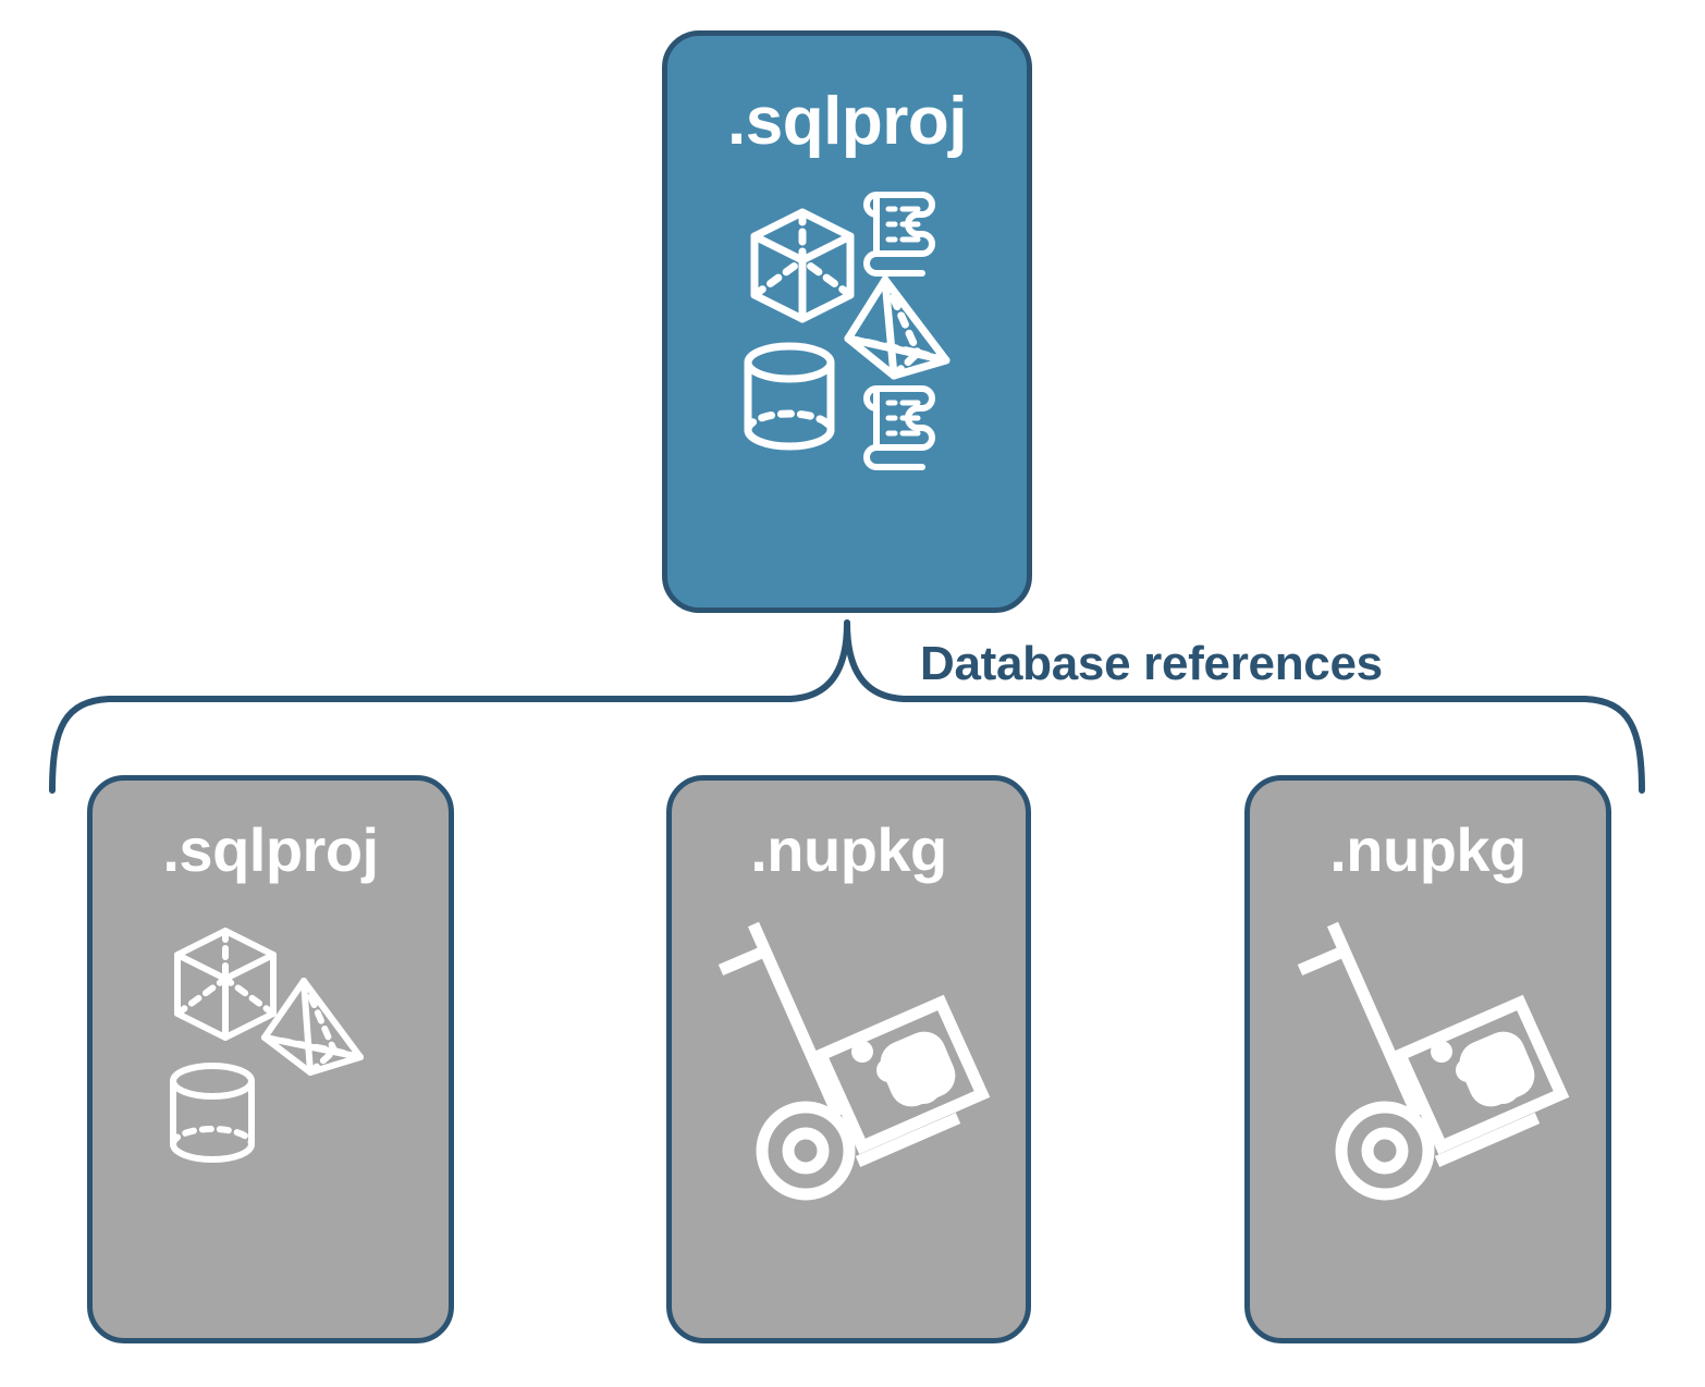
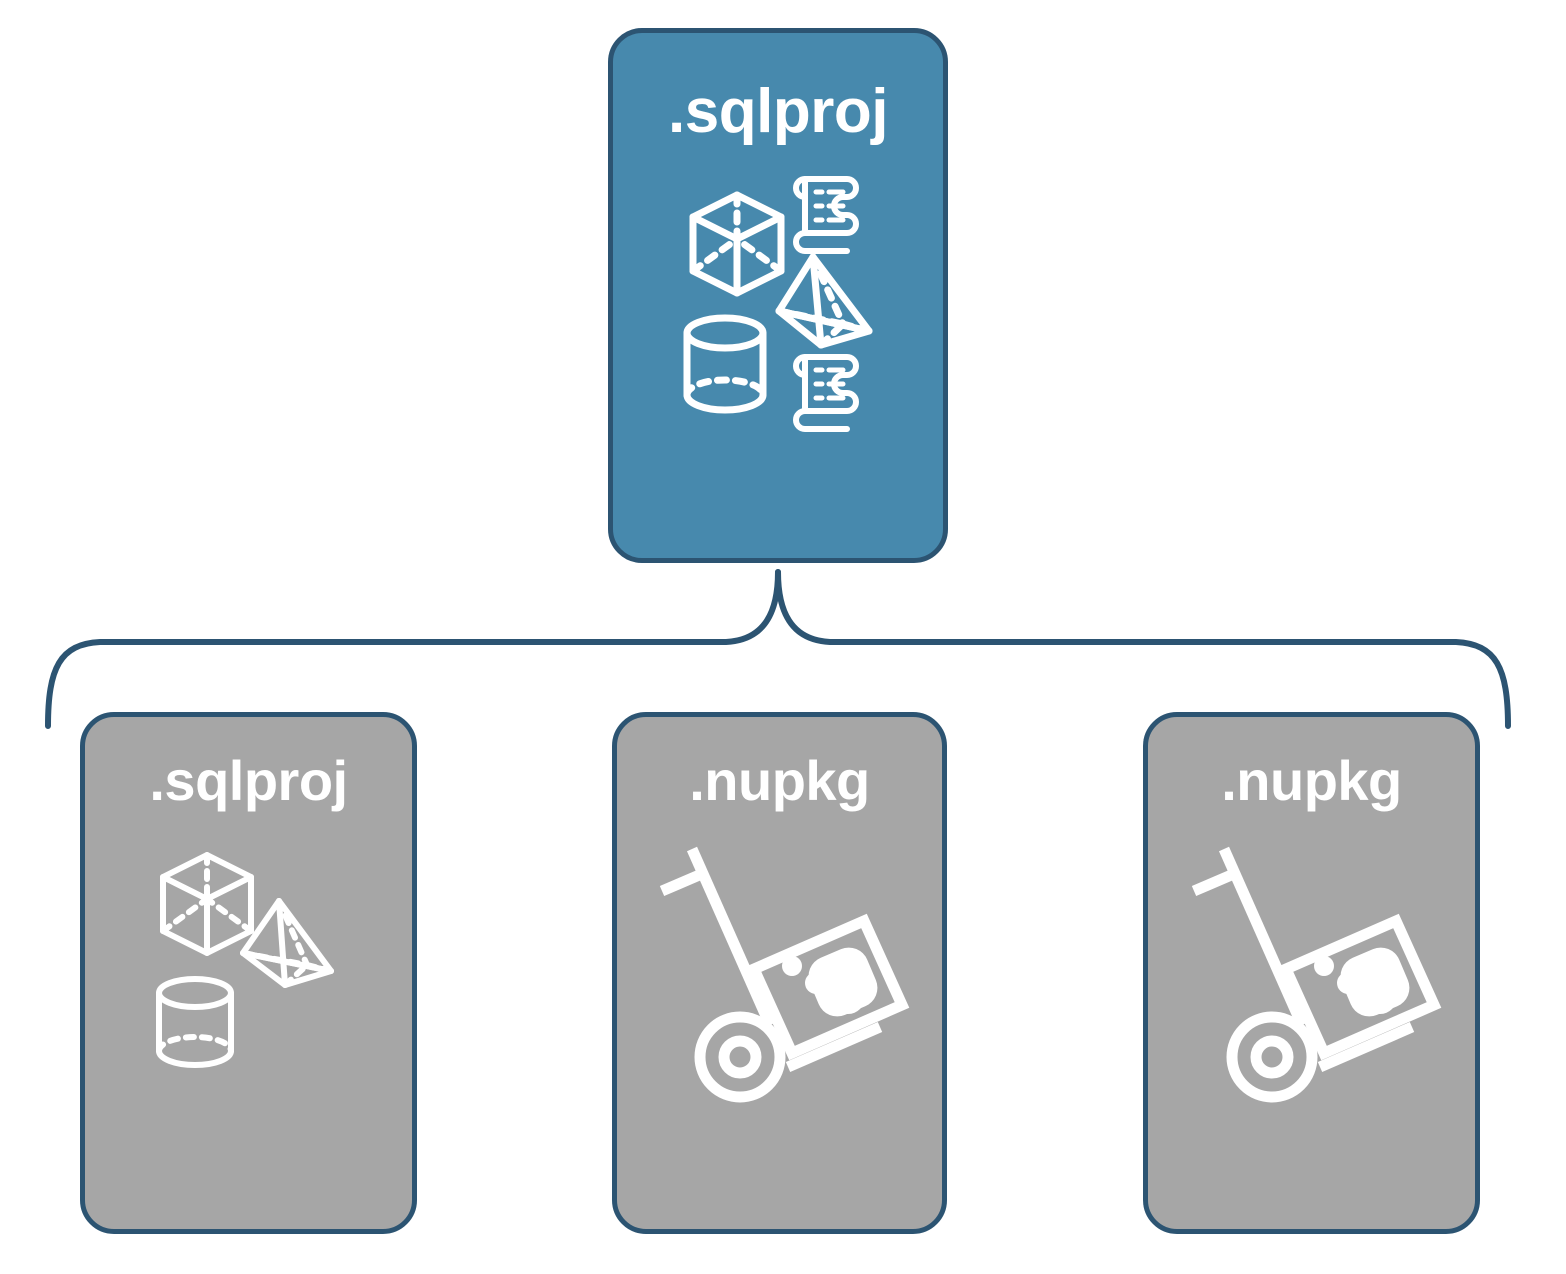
  .sqlproj
- Database references
  .sqlproj
  .nupkg
  .nupkg
